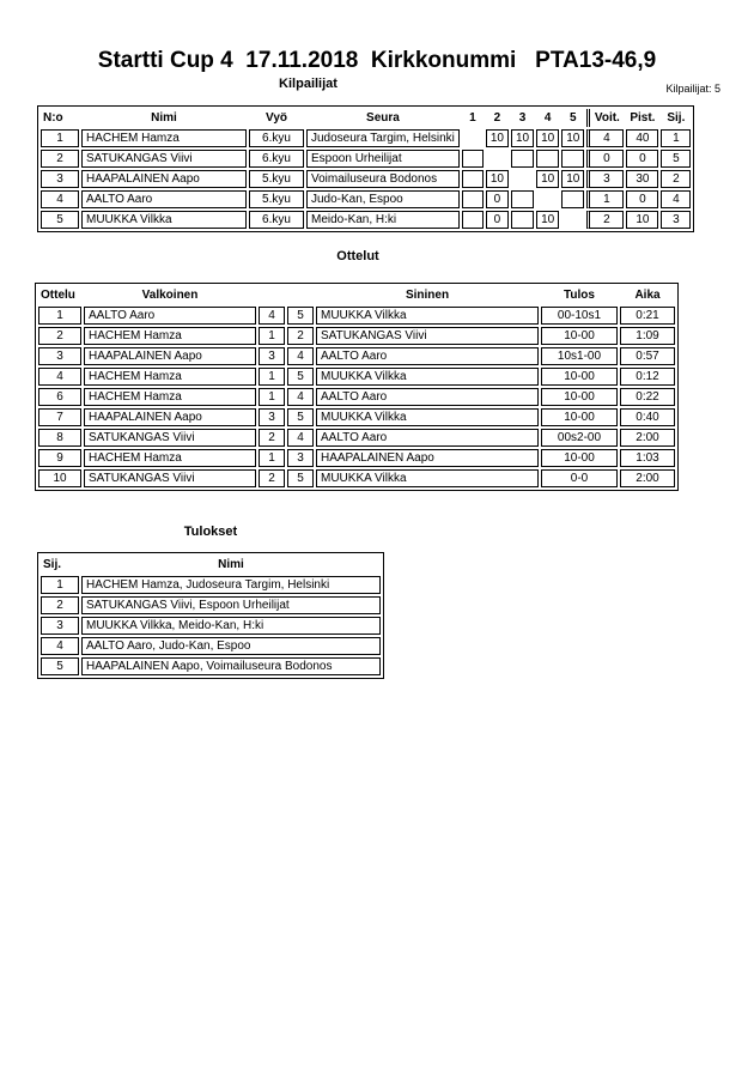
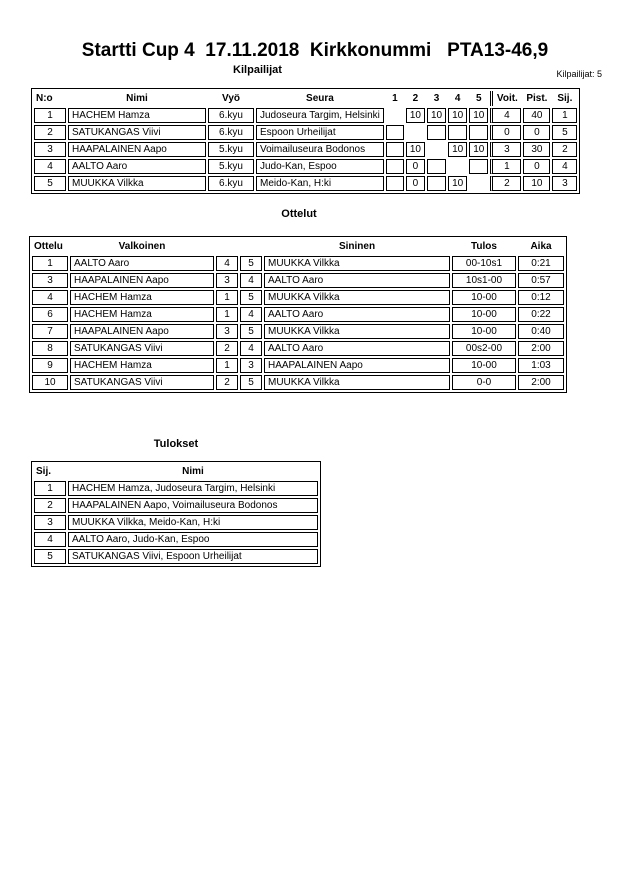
  Startti Cup 4 17.11.2018 Kirkkonummi PTA13-46,9
  Kilpailijat
  Kilpailijat: 5
  N:o	Nimi	Vyö	Seura	1	2	3	4	5	Voit.	Pist.	Sij.
  1	HACHEM Hamza	6.kyu	Judoseura Targim, Helsinki		10	10	10	10	4	40	1
  2	SATUKANGAS Viivi	6.kyu	Espoon Urheilijat						0	0	5
  3	HAAPALAINEN Aapo	5.kyu	Voimailuseura Bodonos		10		10	10	3	30	2
  4	AALTO Aaro	5.kyu	Judo-Kan, Espoo		0				1	0	4
  5	MUUKKA Vilkka	6.kyu	Meido-Kan, H:ki		0		10		2	10	3
  Ottelut
  Ottelu	Valkoinen			Sininen	Tulos	Aika
  1	AALTO Aaro	4	5	MUUKKA Vilkka	00-10s1	0:21
- 2	HACHEM Hamza	1	2	SATUKANGAS Viivi	10-00	1:09
  3	HAAPALAINEN Aapo	3	4	AALTO Aaro	10s1-00	0:57
  4	HACHEM Hamza	1	5	MUUKKA Vilkka	10-00	0:12
  6	HACHEM Hamza	1	4	AALTO Aaro	10-00	0:22
  7	HAAPALAINEN Aapo	3	5	MUUKKA Vilkka	10-00	0:40
  8	SATUKANGAS Viivi	2	4	AALTO Aaro	00s2-00	2:00
  9	HACHEM Hamza	1	3	HAAPALAINEN Aapo	10-00	1:03
  10	SATUKANGAS Viivi	2	5	MUUKKA Vilkka	0-0	2:00
  Tulokset
  Sij.	Nimi
  1	HACHEM Hamza, Judoseura Targim, Helsinki
- 2	SATUKANGAS Viivi, Espoon Urheilijat
+ 2	HAAPALAINEN Aapo, Voimailuseura Bodonos
  3	MUUKKA Vilkka, Meido-Kan, H:ki
  4	AALTO Aaro, Judo-Kan, Espoo
- 5	HAAPALAINEN Aapo, Voimailuseura Bodonos
+ 5	SATUKANGAS Viivi, Espoon Urheilijat
